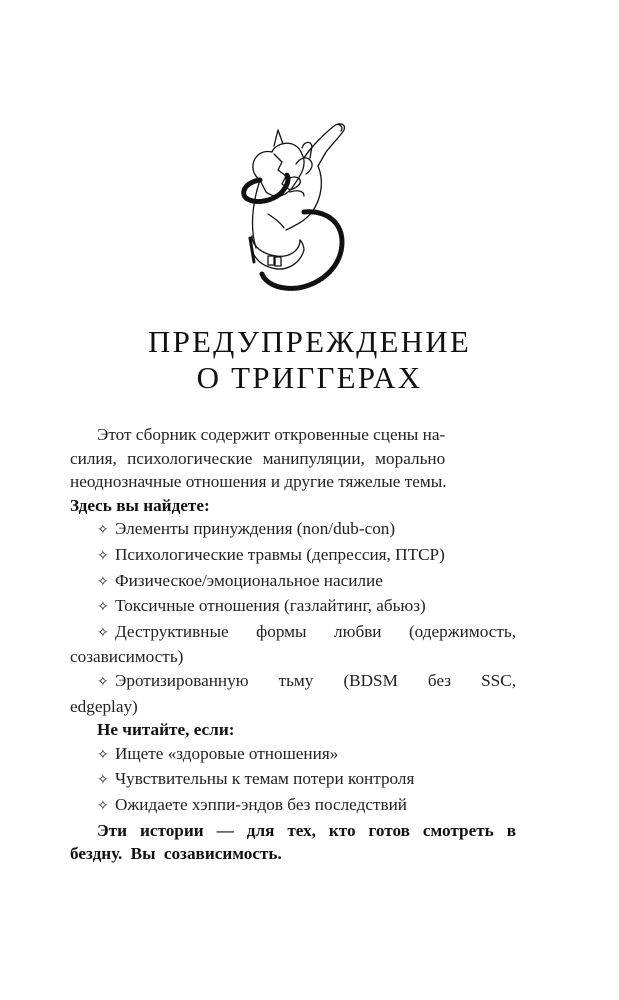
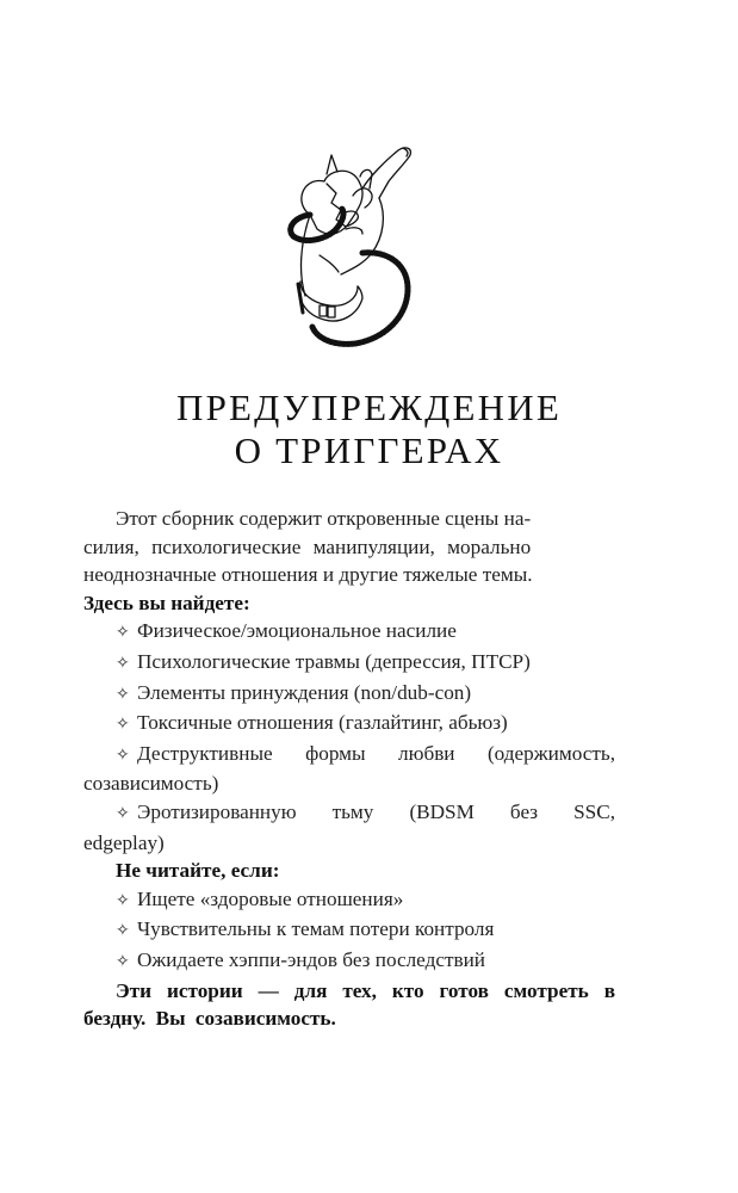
  ПРЕДУПРЕЖДЕНИЕ
  О ТРИГГЕРАХ
  Этот сборник содержит откровенные сцены на-
  силия, психологические манипуляции, морально
  неоднозначные отношения и другие тяжелые темы.
  Здесь вы найдете:
- ✧ Элементы принуждения (non/dub-con)
+ ✧ Физическое/эмоциональное насилие
  ✧ Психологические травмы (депрессия, ПТСР)
- ✧ Физическое/эмоциональное насилие
+ ✧ Элементы принуждения (non/dub-con)
  ✧ Токсичные отношения (газлайтинг, абьюз)
  ✧ Деструктивные формы любви (одержимость, созависимость)
  ✧ Эротизированную тьму (BDSM без SSC, edgeplay)
  Не читайте, если:
  ✧ Ищете «здоровые отношения»
  ✧ Чувствительны к темам потери контроля
  ✧ Ожидаете хэппи-эндов без последствий
  Эти истории — для тех, кто готов смотреть в бездну. Вы созависимость.
